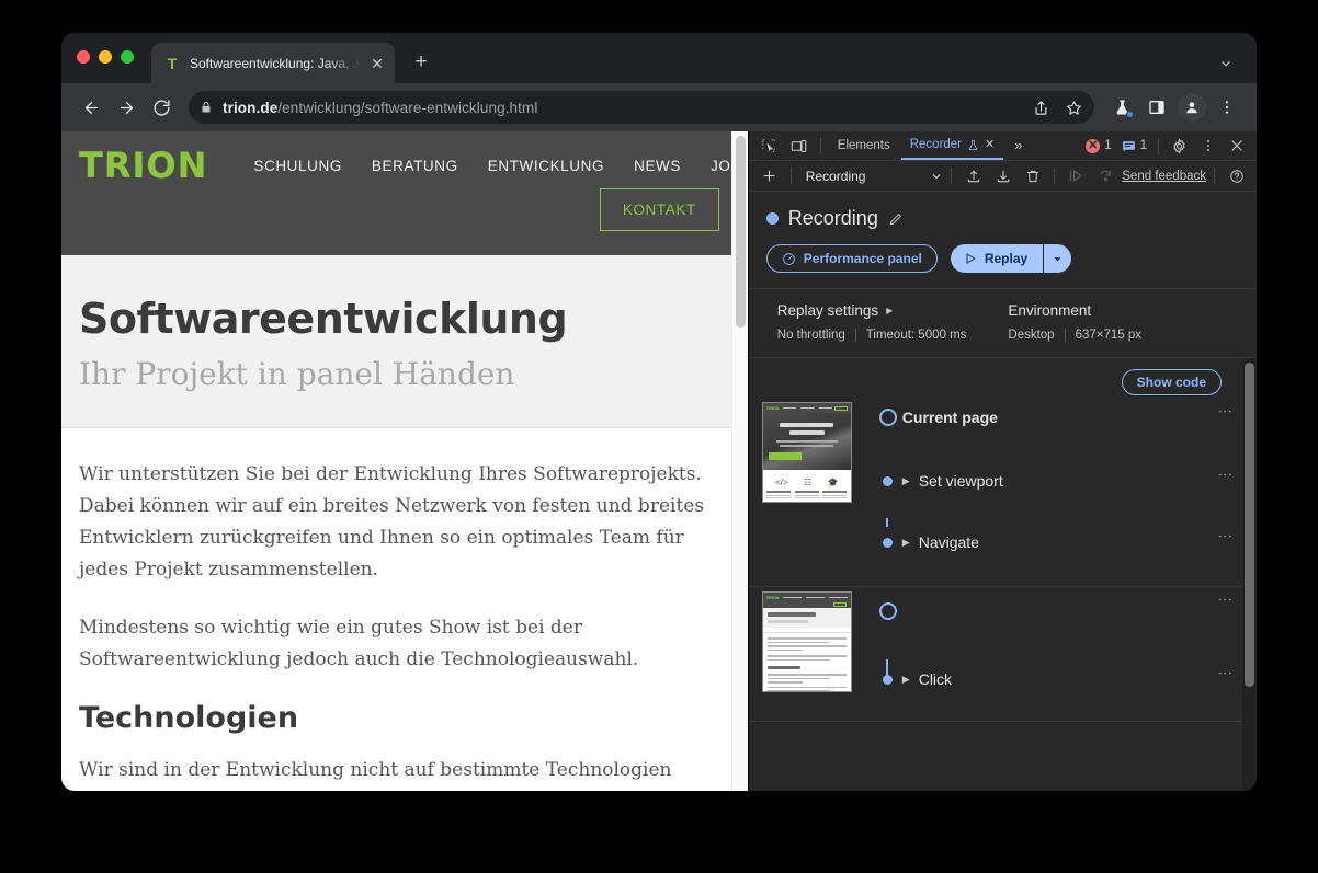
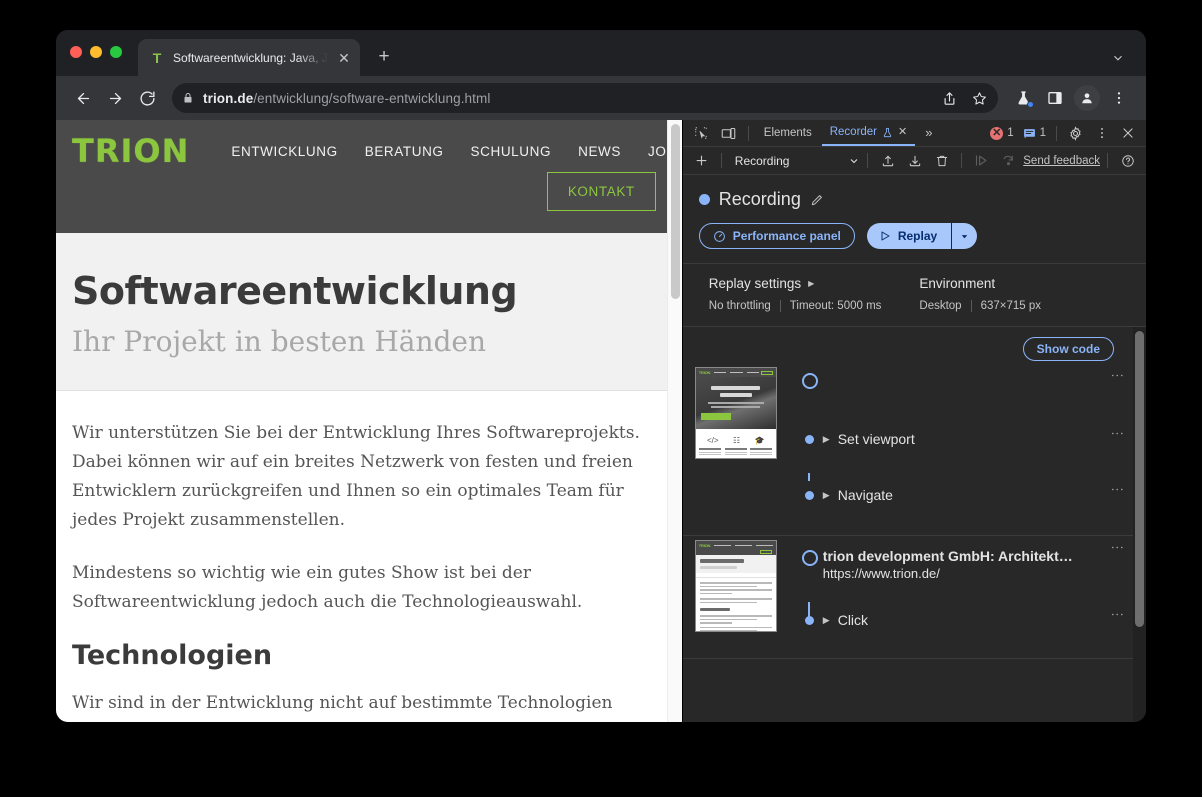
  T
  Softwareentwicklung: Java, J
  ✕
  +
  trion.de/entwicklung/software-entwicklung.html
  TRION
- SCHULUNG
+ ENTWICKLUNG
  BERATUNG
- ENTWICKLUNG
+ SCHULUNG
  NEWS
  KONTAKT
  Softwareentwicklung
- Ihr Projekt in panel Händen
+ Ihr Projekt in besten Händen
- Wir unterstützen Sie bei der Entwicklung Ihres Softwareprojekts. Dabei können wir auf ein breites Netzwerk von festen und breites Entwicklern zurückgreifen und Ihnen so ein optimales Team für jedes Projekt zusammenstellen.
+ Wir unterstützen Sie bei der Entwicklung Ihres Softwareprojekts. Dabei können wir auf ein breites Netzwerk von festen und freien Entwicklern zurückgreifen und Ihnen so ein optimales Team für jedes Projekt zusammenstellen.
  Mindestens so wichtig wie ein gutes Show ist bei der Softwareentwicklung jedoch auch die Technologieauswahl.
  Technologien
  Elements
  Recorder
  ✕
  »
  ✕
  1
  1
  Recording
  Send feedback
  Recording
  Performance panel
  Replay
  Replay settings
  ▶
  No throttling
  Timeout: 5000 ms
  Environment
  Desktop
  637×715 px
  Show code
  </>
  ☷
  🎓
- Current page
  ▶
  Set viewport
  ▶
  Navigate
+ trion development GmbH: Architekt…
+ https://www.trion.de/
  ▶
  Click
